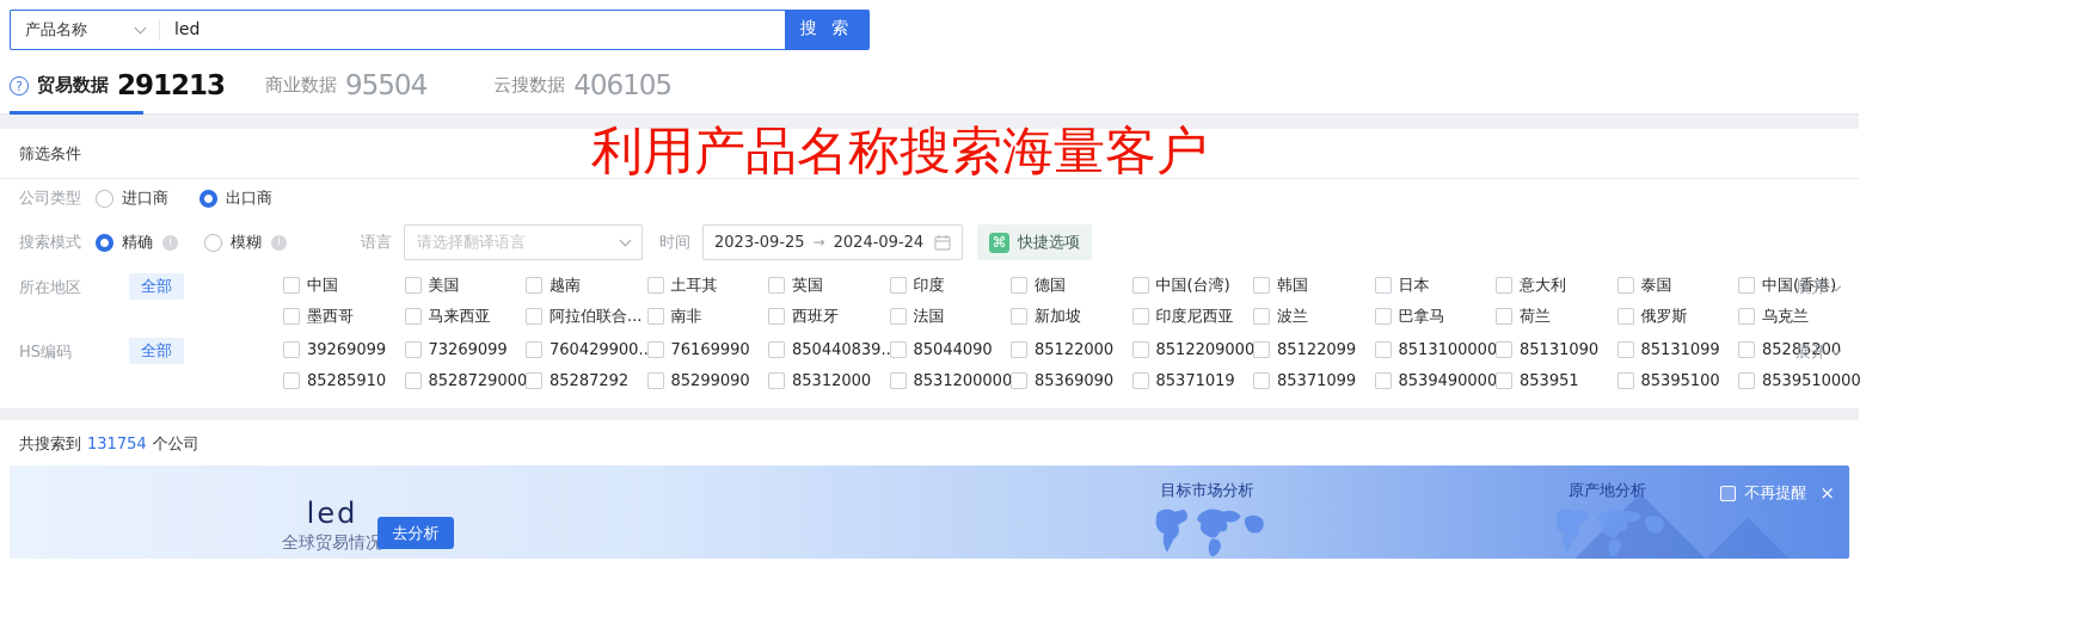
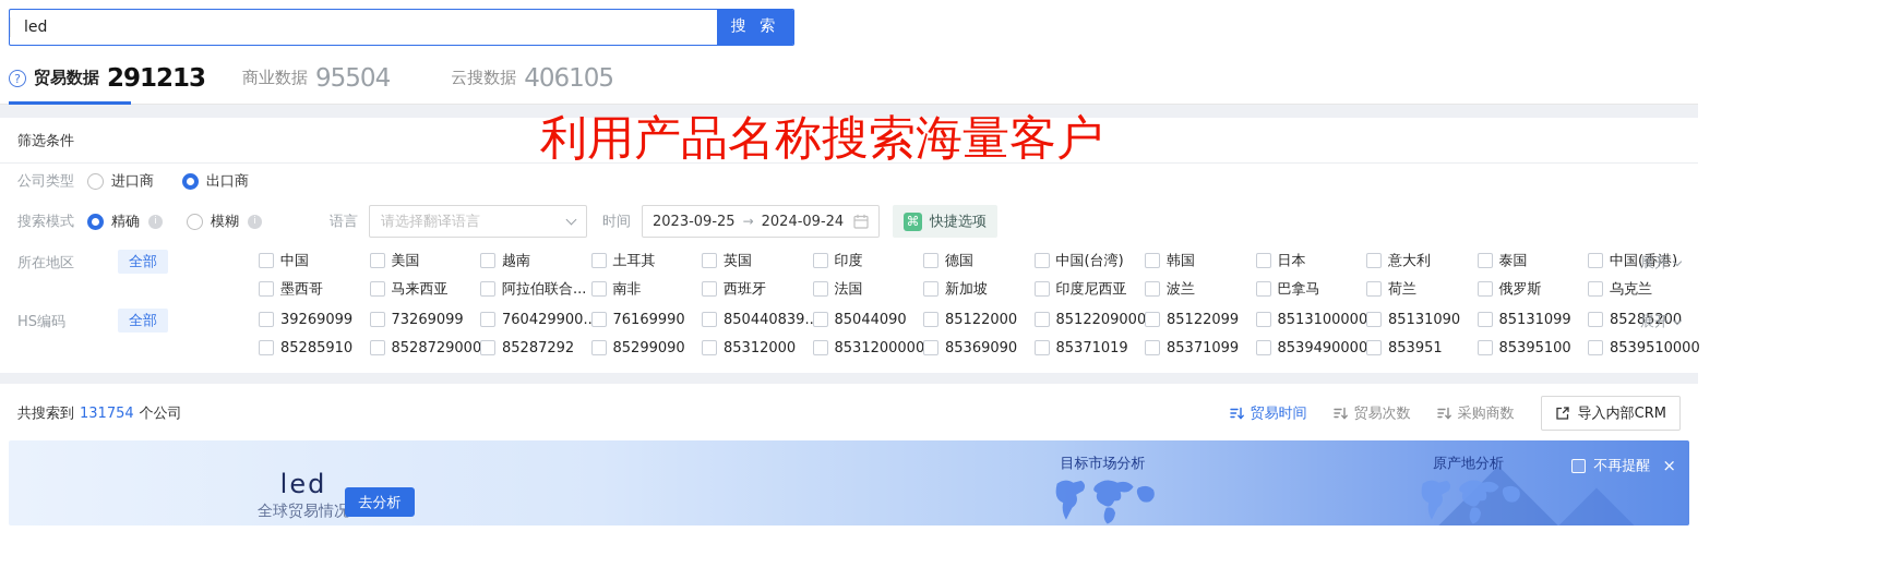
- 产品名称
  led
  搜 索
  ?
  贸易数据
  291213
  商业数据
  95504
  云搜数据
  406105
  利用产品名称搜索海量客户
  筛选条件
  公司类型
  进口商
  出口商
  搜索模式
  精确
  i
  模糊
  i
  语言
  请选择翻译语言
  时间
  2023-09-25
  →
  2024-09-24
  ⌘
  快捷选项
  所在地区
  全部
  中国
  美国
  越南
  土耳其
  英国
  印度
  德国
  中国(台湾)
  韩国
  日本
  意大利
  泰国
  中国(香港)
  墨西哥
  马来西亚
  阿拉伯联合...
  南非
  西班牙
  法国
  新加坡
  印度尼西亚
  波兰
  巴拿马
  荷兰
  俄罗斯
  乌克兰
  展开
  HS编码
  全部
  39269099
  73269099
  760429900..
  76169990
  850440839..
  85044090
  85122000
  8512209000
  85122099
  8513100000
  85131090
  85131099
  85285200
  85285910
  8528729000
  85287292
  85299090
  85312000
  8531200000
  85369090
  85371019
  85371099
  8539490000
  853951
  85395100
  8539510000
  展开
  共搜索到
  131754
  个公司
+ 贸易时间
+ 贸易次数
+ 采购商数
+ 导入内部CRM
  led
  全球贸易情况
  去分析
  目标市场分析
  原产地分析
  不再提醒
  ×
